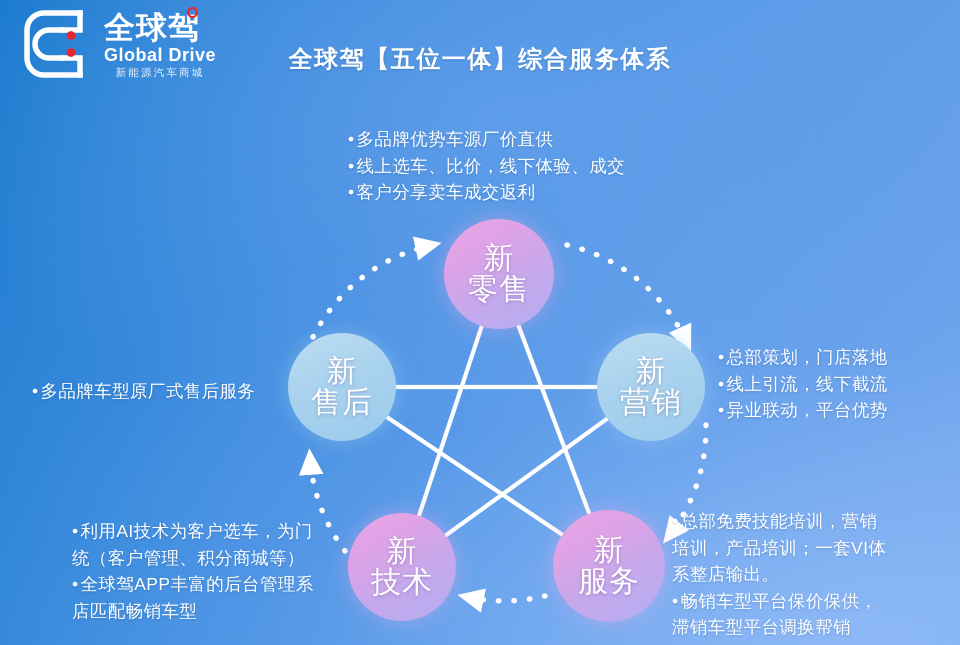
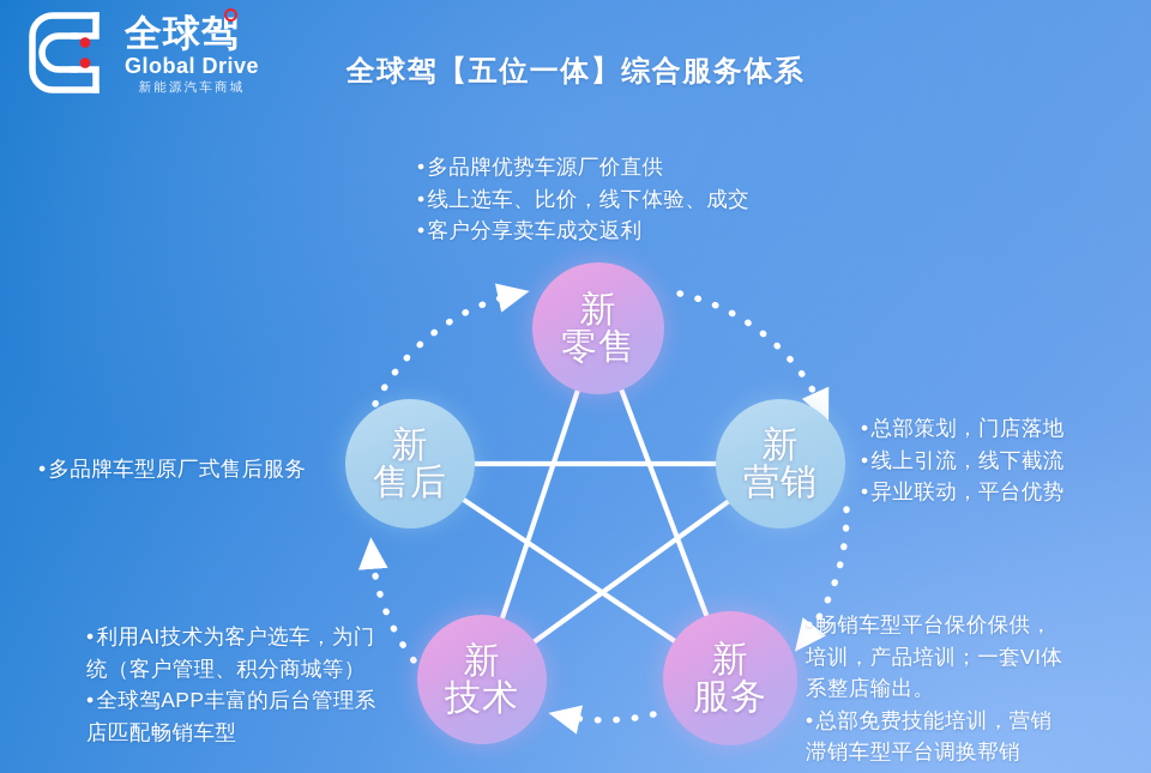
  全球驾
  Global Drive
  新能源汽车商城
  全球驾【五位一体】综合服务体系
  新
  零售
  新
  营销
  新
  服务
  新
  技术
  新
  售后
  多品牌优势车源厂价直供
  线上选车、比价，线下体验、成交
  客户分享卖车成交返利
  总部策划，门店落地
  线上引流，线下截流
  异业联动，平台优势
  多品牌车型原厂式售后服务
  利用AI技术为客户选车，为门
  统（客户管理、积分商城等）
  全球驾APP丰富的后台管理系
  店匹配畅销车型
- 总部免费技能培训，营销
+ 畅销车型平台保价保供，
  培训，产品培训；一套VI体
  系整店输出。
- 畅销车型平台保价保供，
+ 总部免费技能培训，营销
  滞销车型平台调换帮销
